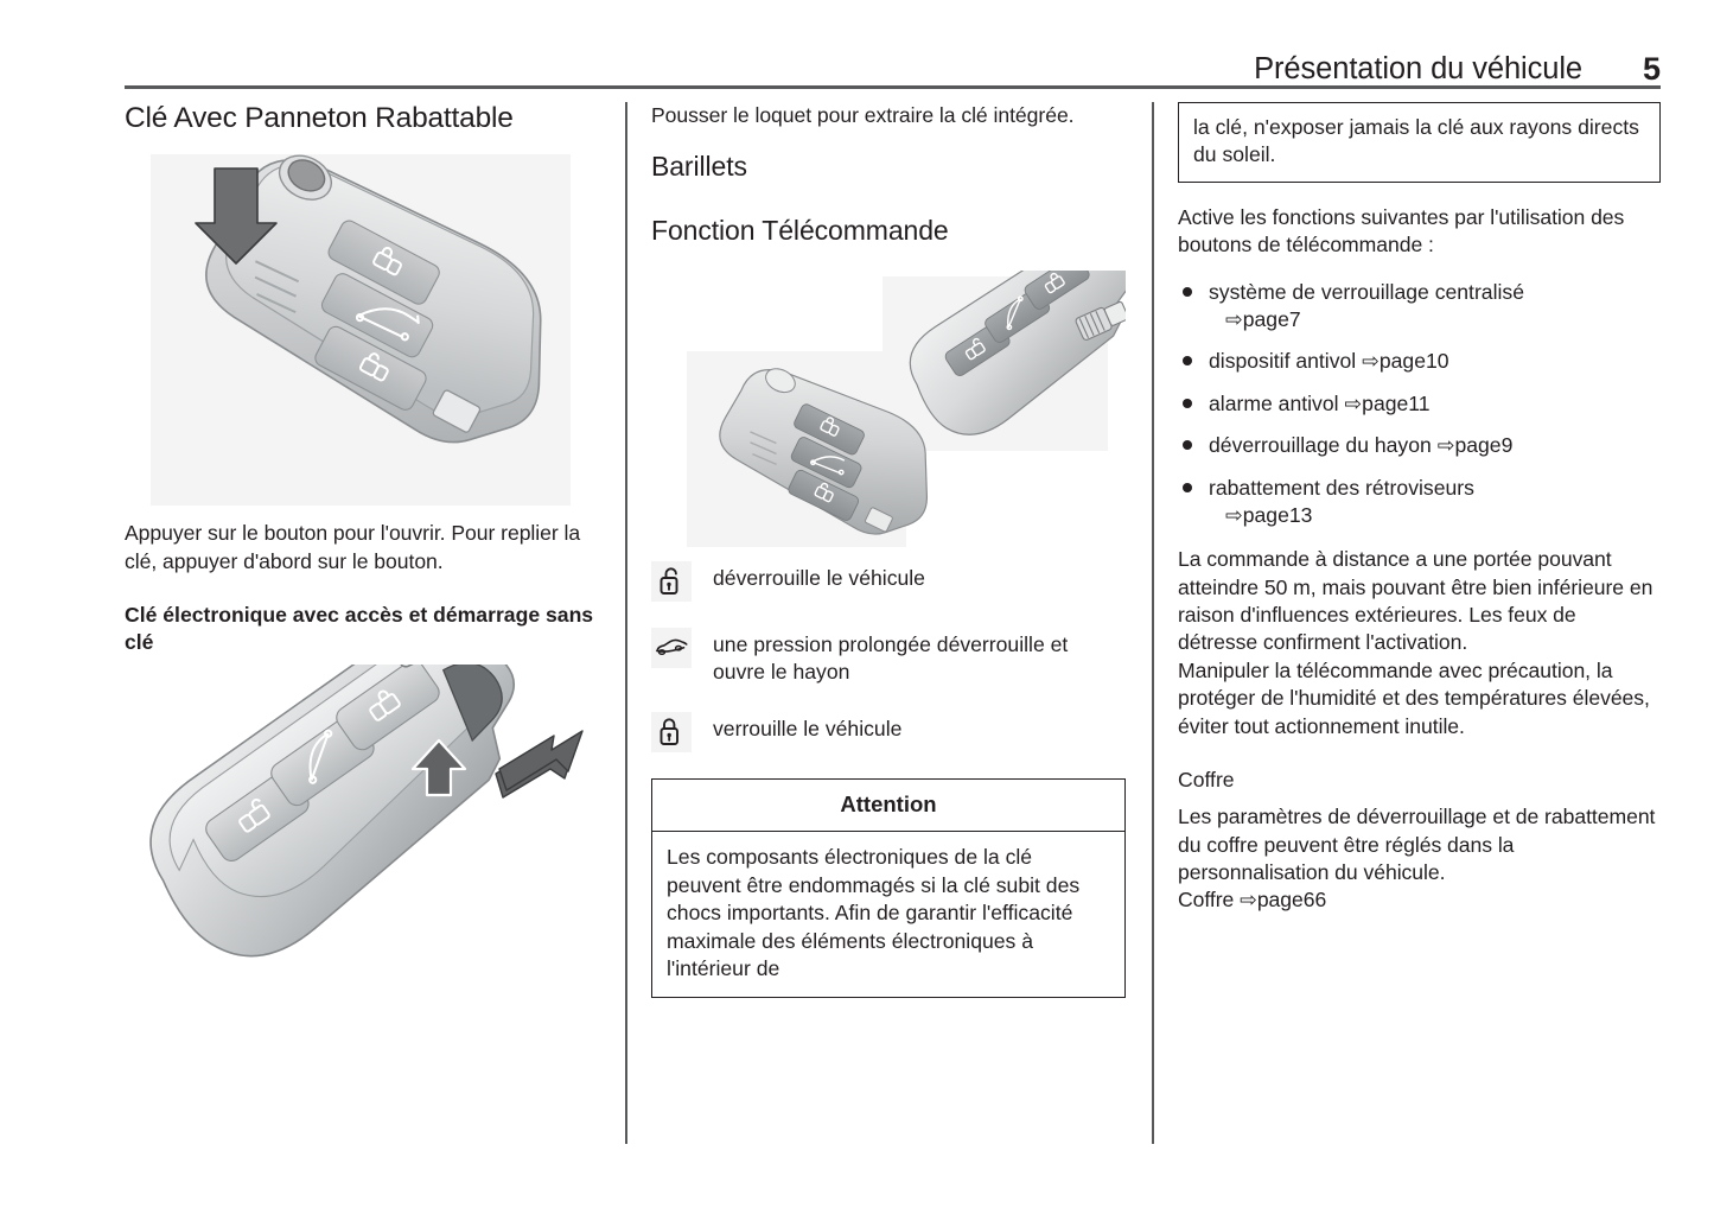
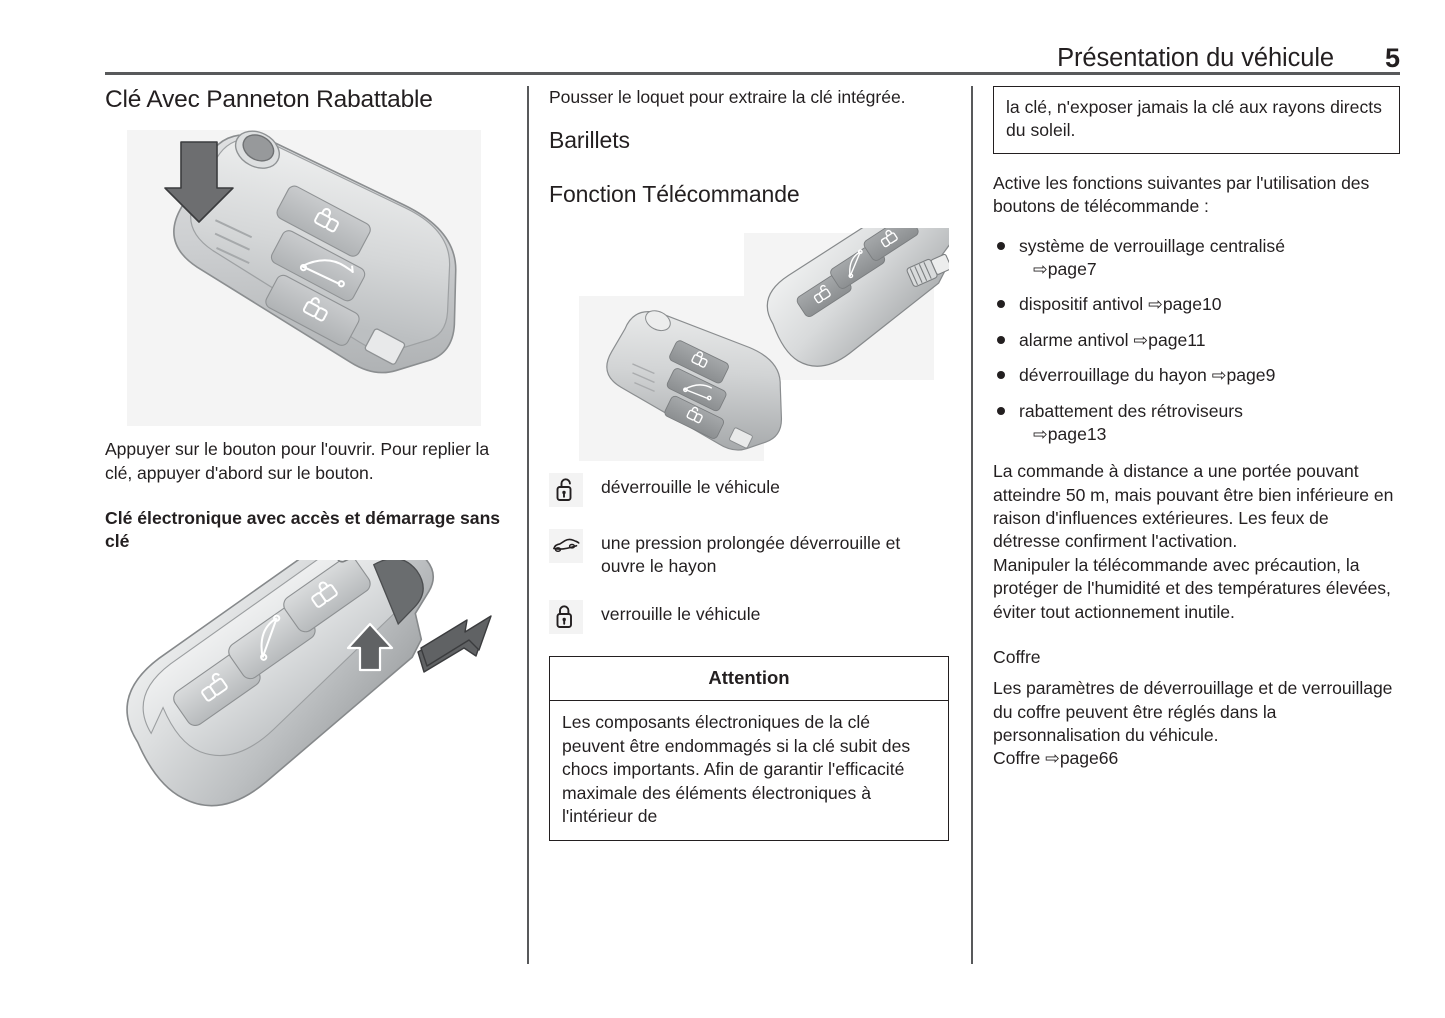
  Présentation du véhicule
  5
  Clé Avec Panneton Rabattable
  Appuyer sur le bouton pour l'ouvrir. Pour replier la clé, appuyer d'abord sur le bouton.
  Clé électronique avec accès et démarrage sans clé
  Pousser le loquet pour extraire la clé intégrée.
  Barillets
  Fonction Télécommande
  déverrouille le véhicule
  une pression prolongée déverrouille et ouvre le hayon
  verrouille le véhicule
  Attention
  Les composants électroniques de la clé peuvent être endommagés si la clé subit des chocs importants. Afin de garantir l'efficacité maximale des éléments électroniques à l'intérieur de
  la clé, n'exposer jamais la clé aux rayons directs du soleil.
  Active les fonctions suivantes par l'utilisation des boutons de télécommande :
  système de verrouillage centralisé
  ⇨page7
  dispositif antivol ⇨page10
  alarme antivol ⇨page11
  déverrouillage du hayon ⇨page9
  rabattement des rétroviseurs
  ⇨page13
  La commande à distance a une portée pouvant atteindre 50 m, mais pouvant être bien inférieure en raison d'influences extérieures. Les feux de détresse confirment l'activation.
  Manipuler la télécommande avec précaution, la protéger de l'humidité et des températures élevées, éviter tout actionnement inutile.
  Coffre
- Les paramètres de déverrouillage et de rabattement du coffre peuvent être réglés dans la personnalisation du véhicule.
+ Les paramètres de déverrouillage et de verrouillage du coffre peuvent être réglés dans la personnalisation du véhicule.
  Coffre ⇨page66
